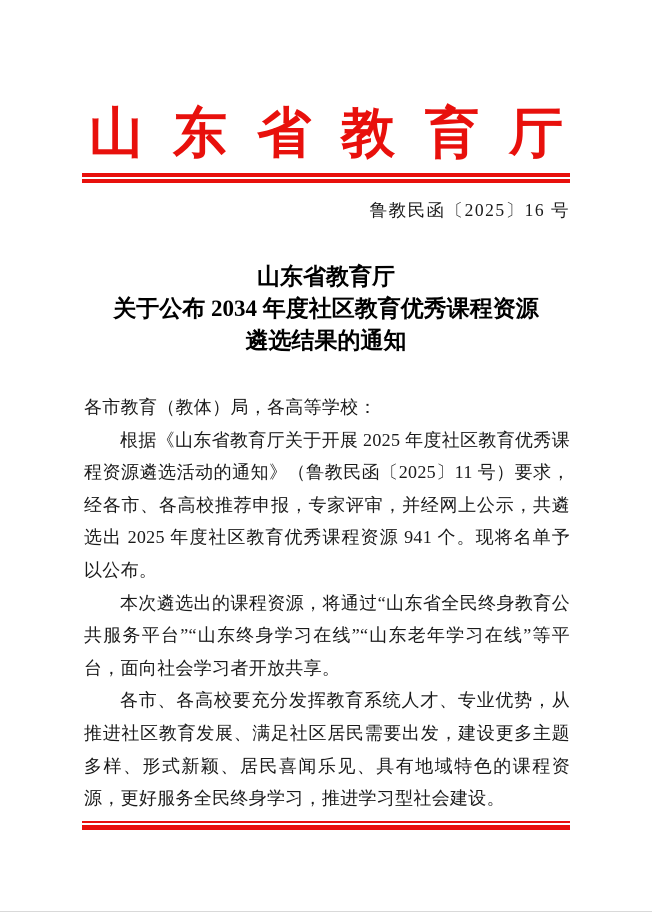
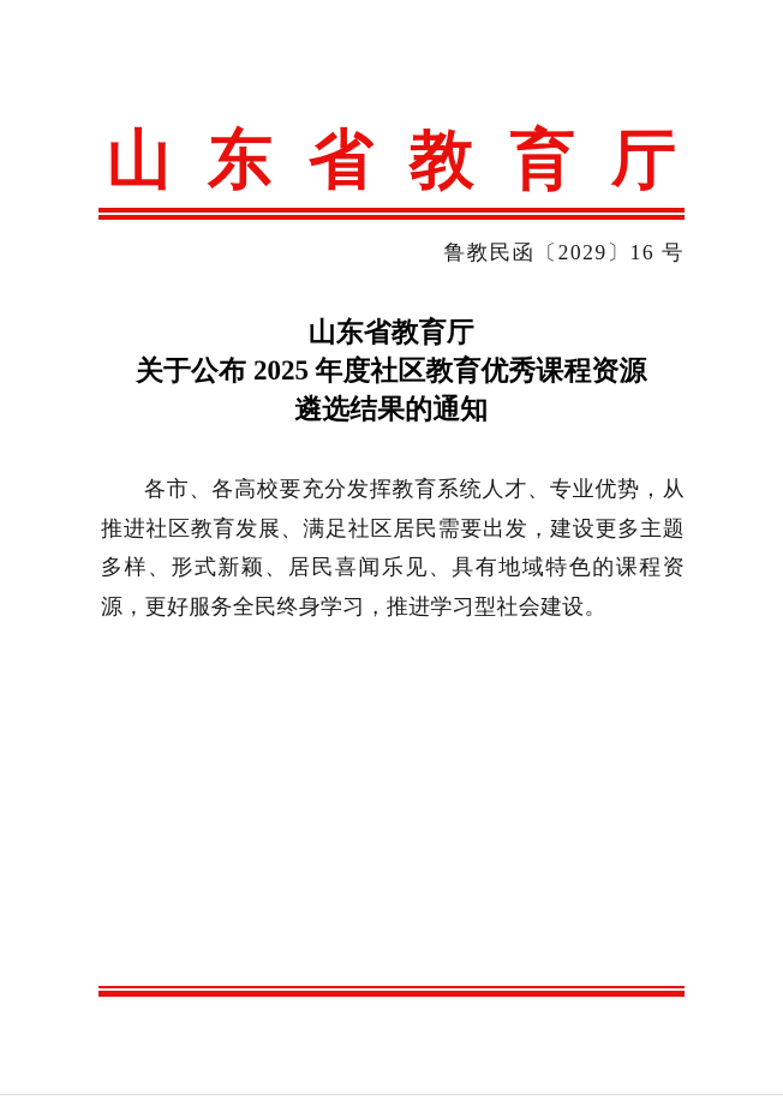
  山东省教育厅
- 鲁教民函〔2025〕16 号
+ 鲁教民函〔2029〕16 号
  山东省教育厅
- 关于公布 2034 年度社区教育优秀课程资源
+ 关于公布 2025 年度社区教育优秀课程资源
  遴选结果的通知
- 各市教育（教体）局，各高等学校：
- 根据《山东省教育厅关于开展 2025 年度社区教育优秀课程资源遴选活动的通知》（鲁教民函〔2025〕11 号）要求，经各市、各高校推荐申报，专家评审，并经网上公示，共遴选出 2025 年度社区教育优秀课程资源 941 个。现将名单予以公布。
- 本次遴选出的课程资源，将通过“山东省全民终身教育公共服务平台”“山东终身学习在线”“山东老年学习在线”等平台，面向社会学习者开放共享。
  各市、各高校要充分发挥教育系统人才、专业优势，从推进社区教育发展、满足社区居民需要出发，建设更多主题多样、形式新颖、居民喜闻乐见、具有地域特色的课程资源，更好服务全民终身学习，推进学习型社会建设。
